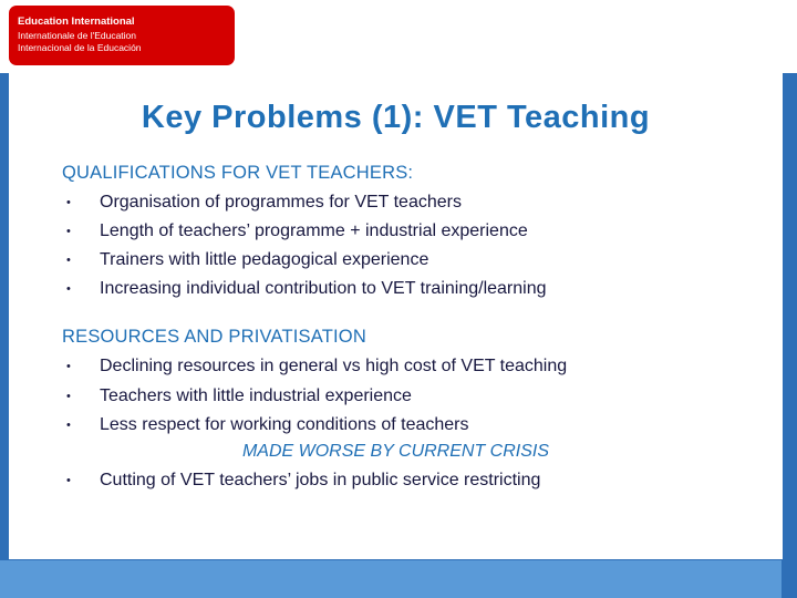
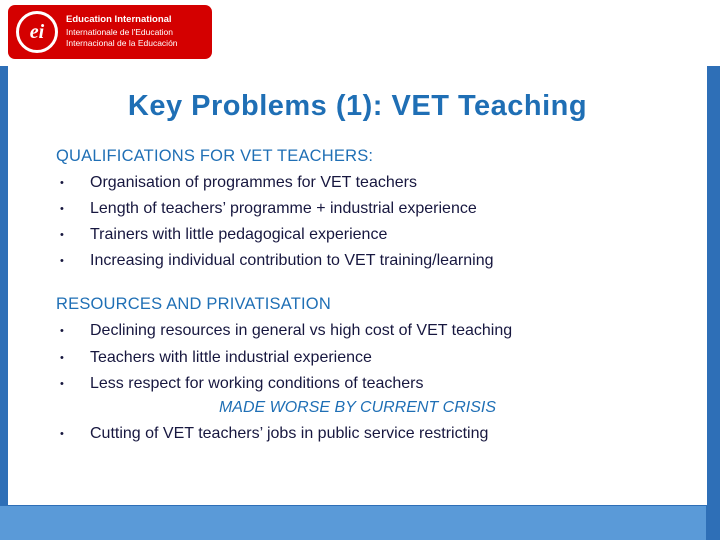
+ ei
  Education International
  Internationale de l'Education
  Internacional de la Educación
  Key Problems (1): VET Teaching
  QUALIFICATIONS FOR VET TEACHERS:
  •
  Organisation of programmes for VET teachers
  •
  Length of teachers’ programme + industrial experience
  •
  Trainers with little pedagogical experience
  •
  Increasing individual contribution to VET training/learning
  RESOURCES AND PRIVATISATION
  •
  Declining resources in general vs high cost of VET teaching
  •
  Teachers with little industrial experience
  •
  Less respect for working conditions of teachers
  MADE WORSE BY CURRENT CRISIS
  •
  Cutting of VET teachers’ jobs in public service restricting
